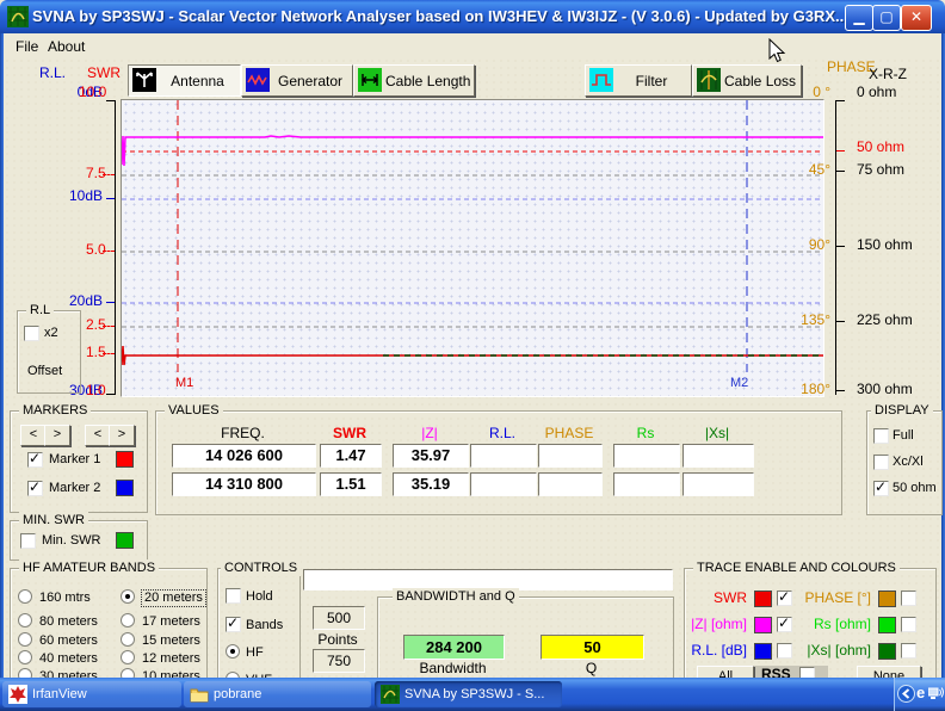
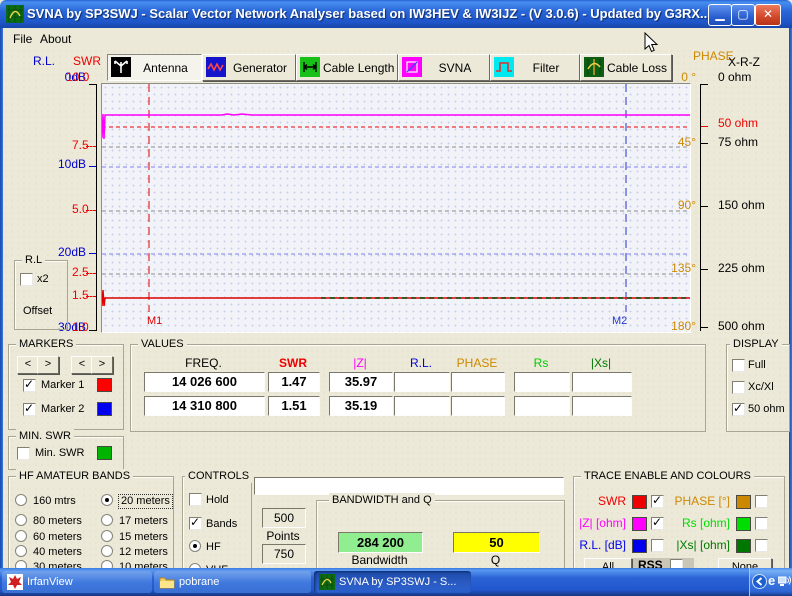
  SVNA by SP3SWJ - Scalar Vector Network Analyser based on IW3HEV & IW3IJZ - (V 3.0.6) - Updated by G3RX..
  ▁
  ▢
  ✕
  File
  About
  Antenna
  Generator
  Cable Length
+ SVNA
  Filter
  Cable Loss
  R.L.
  SWR
  0dB
  10dB
  20dB
  30dB
  10.0
  7.5
  5.0
  2.5
  1.5
  1.0
  R.L
  x2
  Offset
  M1
  M2
  PHASE
  X-R-Z
  0 °
  45°
  90°
  135°
  180°
  0 ohm
  50 ohm
  75 ohm
  150 ohm
  225 ohm
- 300 ohm
+ 500 ohm
  MARKERS
  <
  >
  <
  >
  Marker 1
  Marker 2
  VALUES
  FREQ.
  SWR
  |Z|
  R.L.
  PHASE
  Rs
  |Xs|
  14 026 600
  1.47
  35.97
  14 310 800
  1.51
  35.19
  DISPLAY
  Full
  Xc/Xl
  50 ohm
  MIN. SWR
  Min. SWR
  HF AMATEUR BANDS
  160 mtrs
  80 meters
  60 meters
  40 meters
  30 meters
  20 meters
  17 meters
  15 meters
  12 meters
  10 meters
  CONTROLS
  Hold
  Bands
  HF
  500
  Points
  750
  BANDWIDTH and Q
  284 200
  Bandwidth
  50
  Q
  TRACE ENABLE AND COLOURS
  SWR
  PHASE [°]
  |Z| [ohm]
  Rs [ohm]
  R.L. [dB]
  |Xs| [ohm]
  All
  RSS
  None
  IrfanView
  pobrane
  SVNA by SP3SWJ - S...
  e
